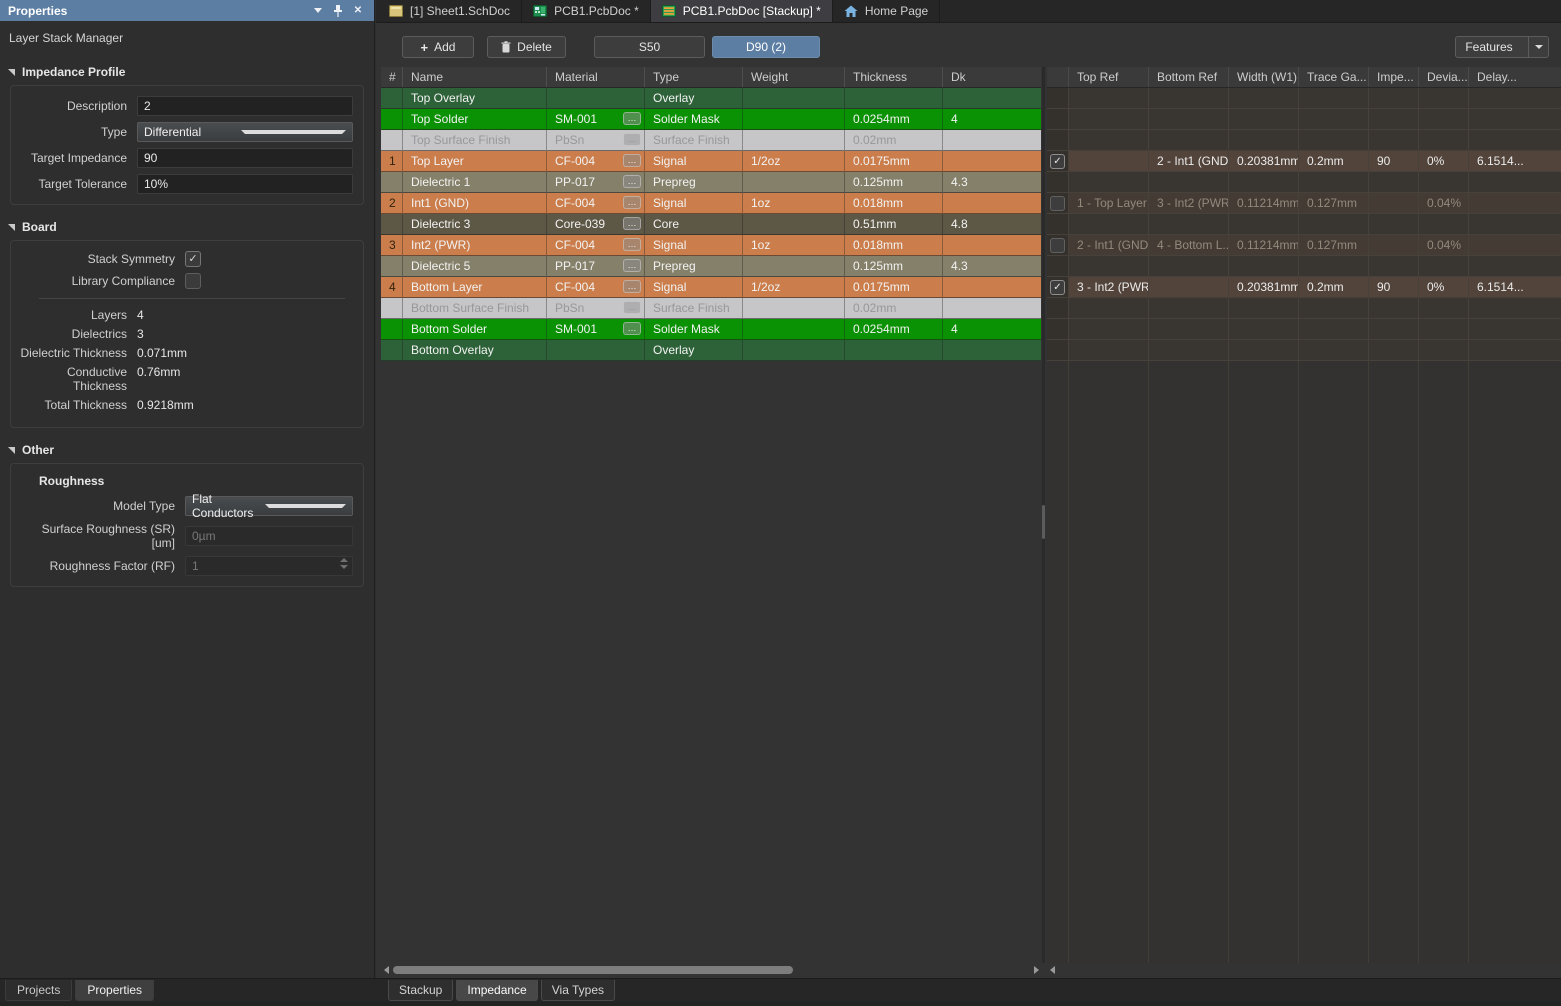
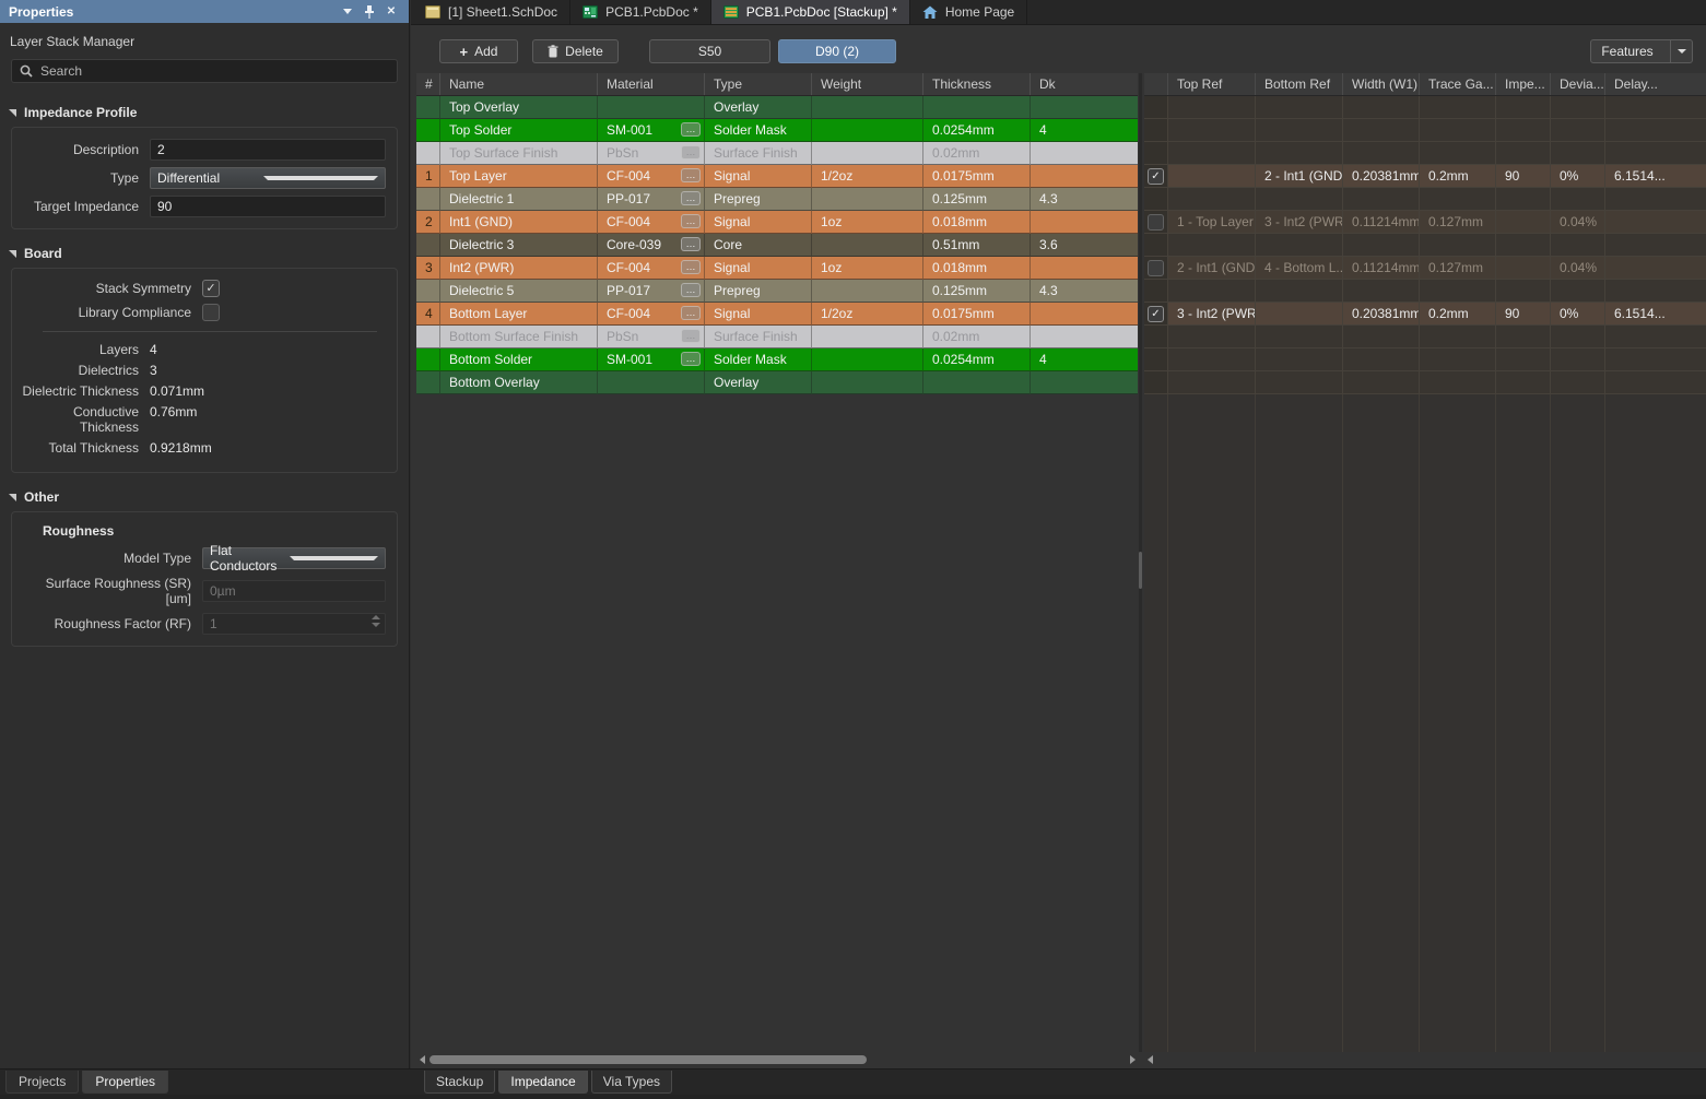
  Properties
  ✕
  Layer Stack Manager
+ Search
  Impedance Profile
  Description
  2
  Type
  Differential
  Target Impedance
  90
- Target Tolerance
- 10%
  Board
  Stack Symmetry
  ✓
  Library Compliance
  Layers
  4
  Dielectrics
  3
  Dielectric Thickness
  0.071mm
  Conductive Thickness
  0.76mm
  Total Thickness
  0.9218mm
  Other
  Roughness
  Model Type
  Flat Conductors
  Surface Roughness (SR) [um]
  0µm
  Roughness Factor (RF)
  1
  Projects
  Properties
  [1] Sheet1.SchDoc
  PCB1.PcbDoc *
  PCB1.PcbDoc [Stackup] *
  Home Page
  +
  Add
  Delete
  S50
  D90 (2)
  Features
  #
  Name
  Material
  Type
  Weight
  Thickness
  Dk
  Top Overlay
  Overlay
  Top Solder
  SM-001
  …
  Solder Mask
  0.0254mm
  4
  Top Surface Finish
  PbSn
  Surface Finish
  0.02mm
  1
  Top Layer
  CF-004
  …
  Signal
  1/2oz
  0.0175mm
  Dielectric 1
  PP-017
  …
  Prepreg
  0.125mm
  4.3
  2
  Int1 (GND)
  CF-004
  …
  Signal
  1oz
  0.018mm
  Dielectric 3
  Core-039
  …
  Core
  0.51mm
- 4.8
+ 3.6
  3
  Int2 (PWR)
  CF-004
  …
  Signal
  1oz
  0.018mm
  Dielectric 5
  PP-017
  …
  Prepreg
  0.125mm
  4.3
  4
  Bottom Layer
  CF-004
  …
  Signal
  1/2oz
  0.0175mm
  Bottom Surface Finish
  PbSn
  Surface Finish
  0.02mm
  Bottom Solder
  SM-001
  …
  Solder Mask
  0.0254mm
  4
  Bottom Overlay
  Overlay
  Top Ref
  Bottom Ref
  Width (W1)
  Trace Ga...
  Impe...
  Devia...
  Delay...
  ✓
  2 - Int1 (GND
  0.20381mm
  0.2mm
  90
  0%
  6.1514...
  1 - Top Layer
  3 - Int2 (PWR
  0.11214mm
  0.127mm
  0.04%
  2 - Int1 (GND
  4 - Bottom L..
  0.11214mm
  0.127mm
  0.04%
  ✓
  3 - Int2 (PWR
  0.20381mm
  0.2mm
  90
  0%
  6.1514...
  Stackup
  Impedance
  Via Types
